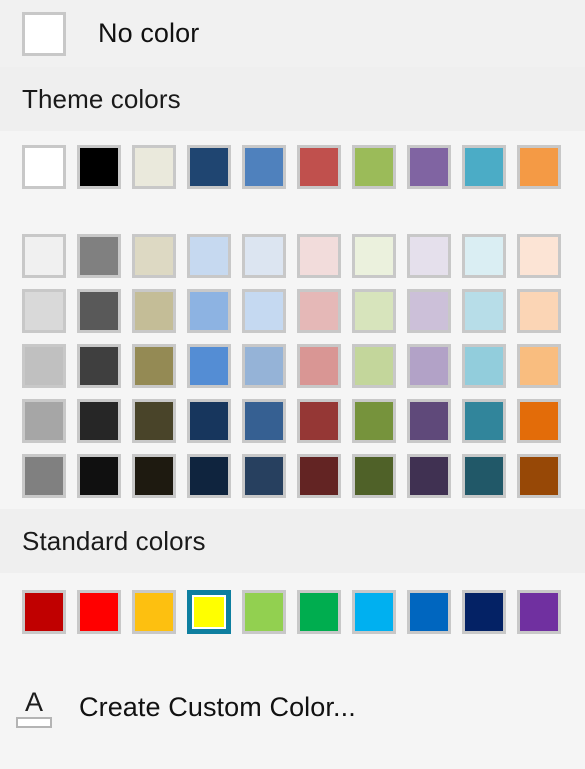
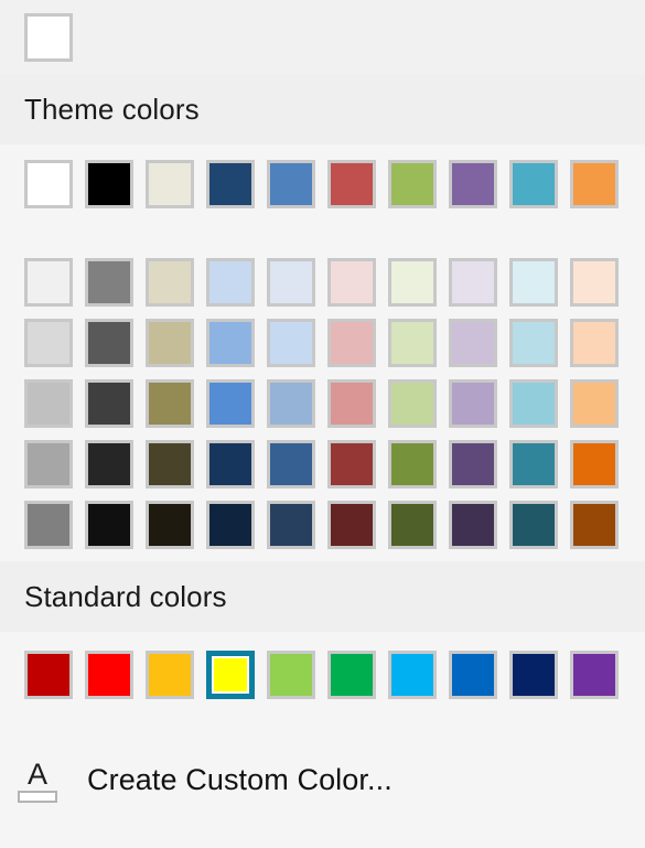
- No color
  Theme colors
  Standard colors
  A
  Create Custom Color...
